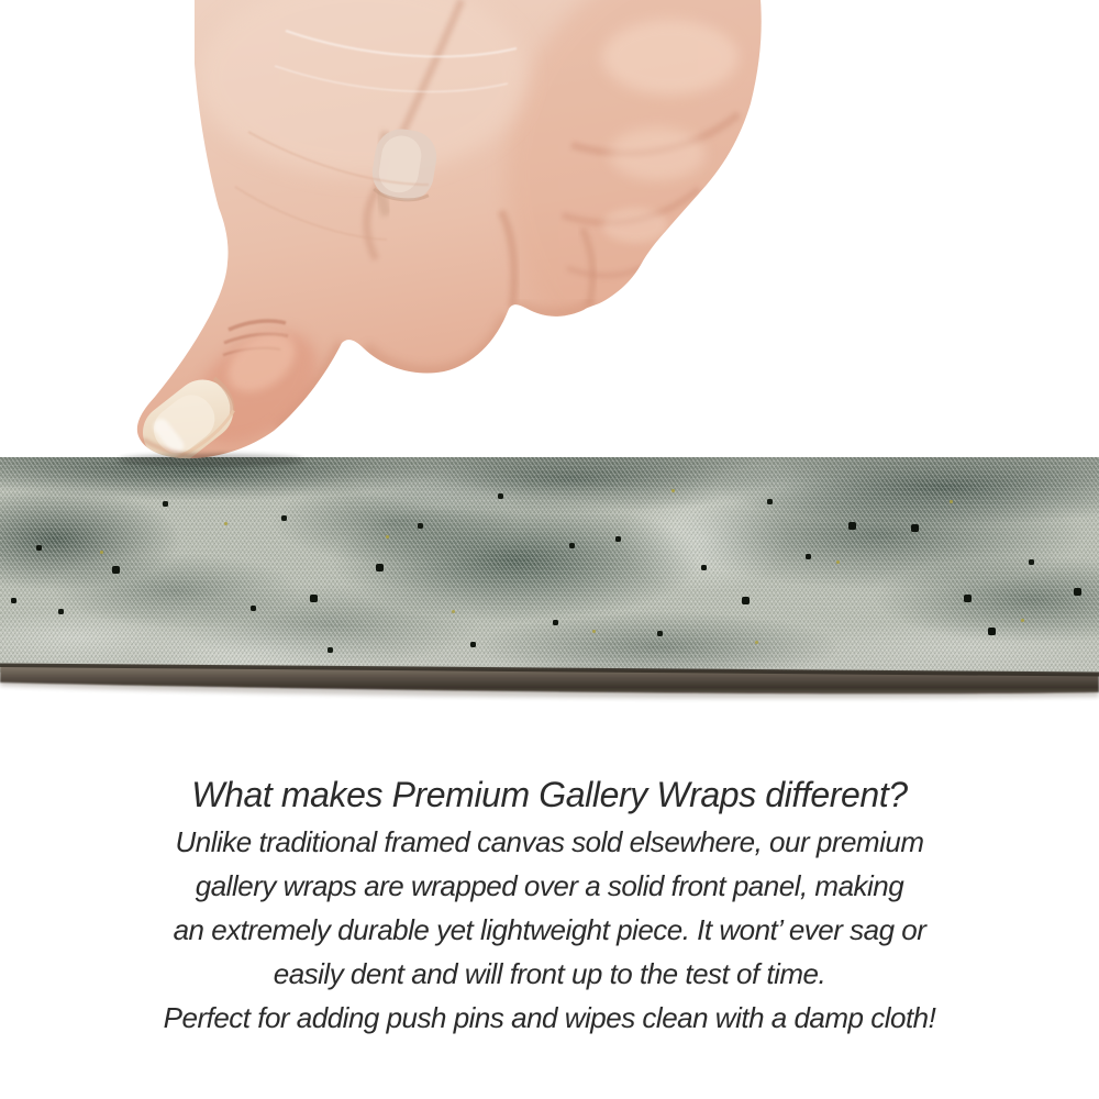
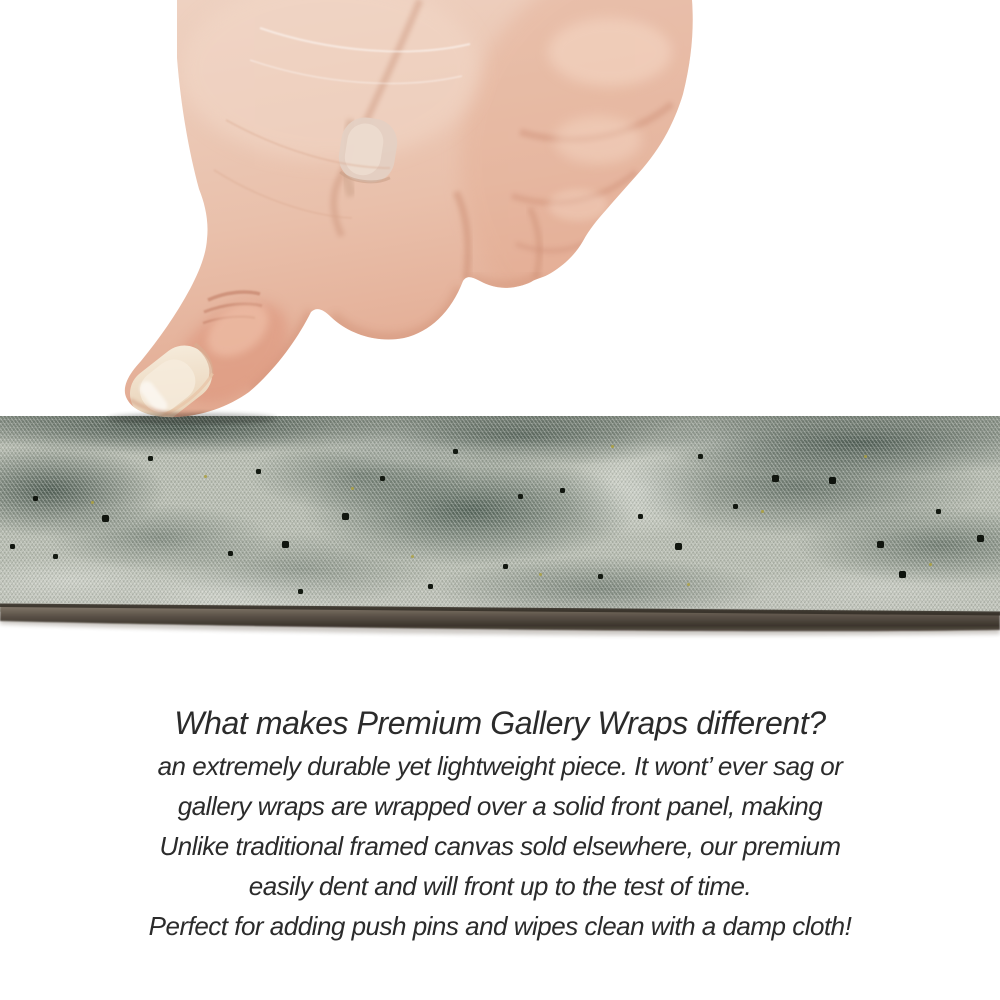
  What makes Premium Gallery Wraps different?
- Unlike traditional framed canvas sold elsewhere, our premium
+ an extremely durable yet lightweight piece. It wont’ ever sag or
  gallery wraps are wrapped over a solid front panel, making
- an extremely durable yet lightweight piece. It wont’ ever sag or
+ Unlike traditional framed canvas sold elsewhere, our premium
  easily dent and will front up to the test of time.
  Perfect for adding push pins and wipes clean with a damp cloth!
